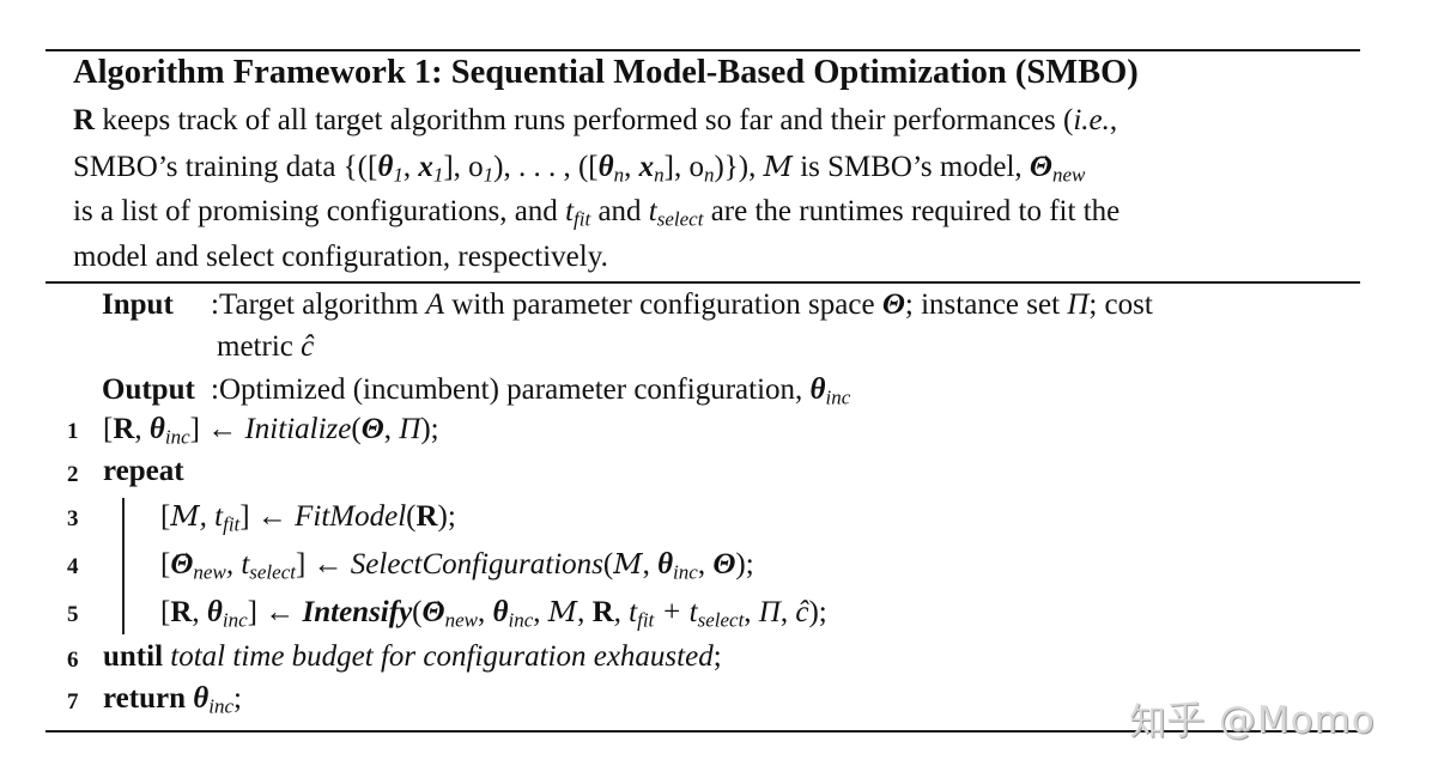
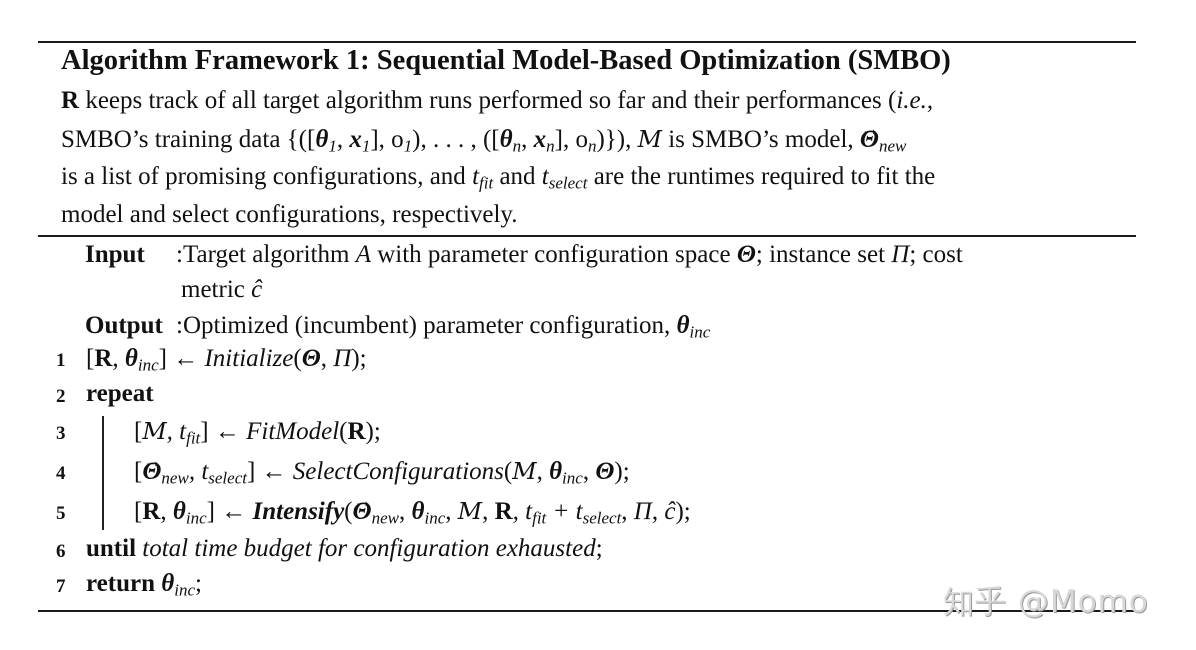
  Algorithm Framework 1: Sequential Model-Based Optimization (SMBO)
  R keeps track of all target algorithm runs performed so far and their performances (i.e.,
  SMBO’s training data {([θ1, x1], o1), . . . , ([θn, xn], on)}), M is SMBO’s model, Θnew
  is a list of promising configurations, and tfit and tselect are the runtimes required to fit the
- model and select configuration, respectively.
+ model and select configurations, respectively.
  Input
  :Target algorithm A with parameter configuration space Θ; instance set Π; cost
  metric ĉ
  Output
  :Optimized (incumbent) parameter configuration, θinc
  1
  [R, θinc] ← Initialize(Θ, Π);
  2
  repeat
  3
  [M, tfit] ← FitModel(R);
  4
  [Θnew, tselect] ← SelectConfigurations(M, θinc, Θ);
  5
  [R, θinc] ← Intensify(Θnew, θinc, M, R, tfit + tselect, Π, ĉ);
  6
  until total time budget for configuration exhausted;
  7
  return θinc;
  知乎 @Momo
